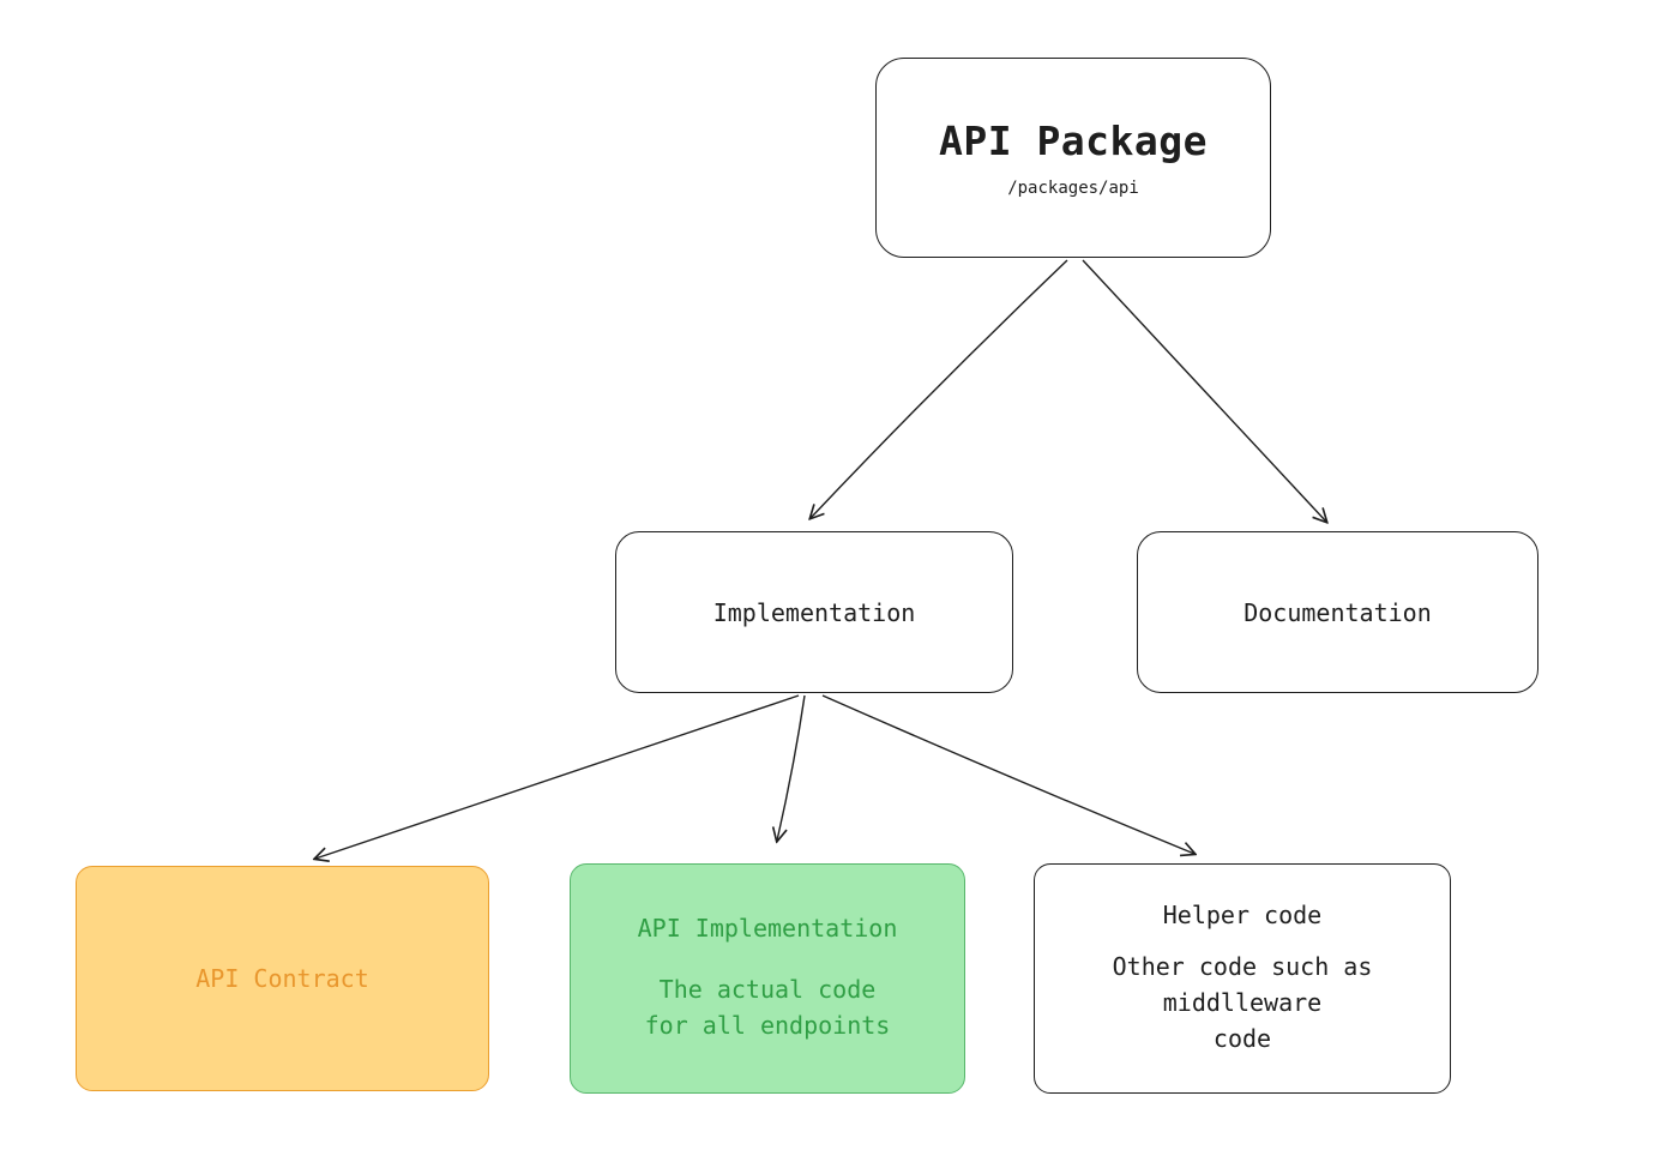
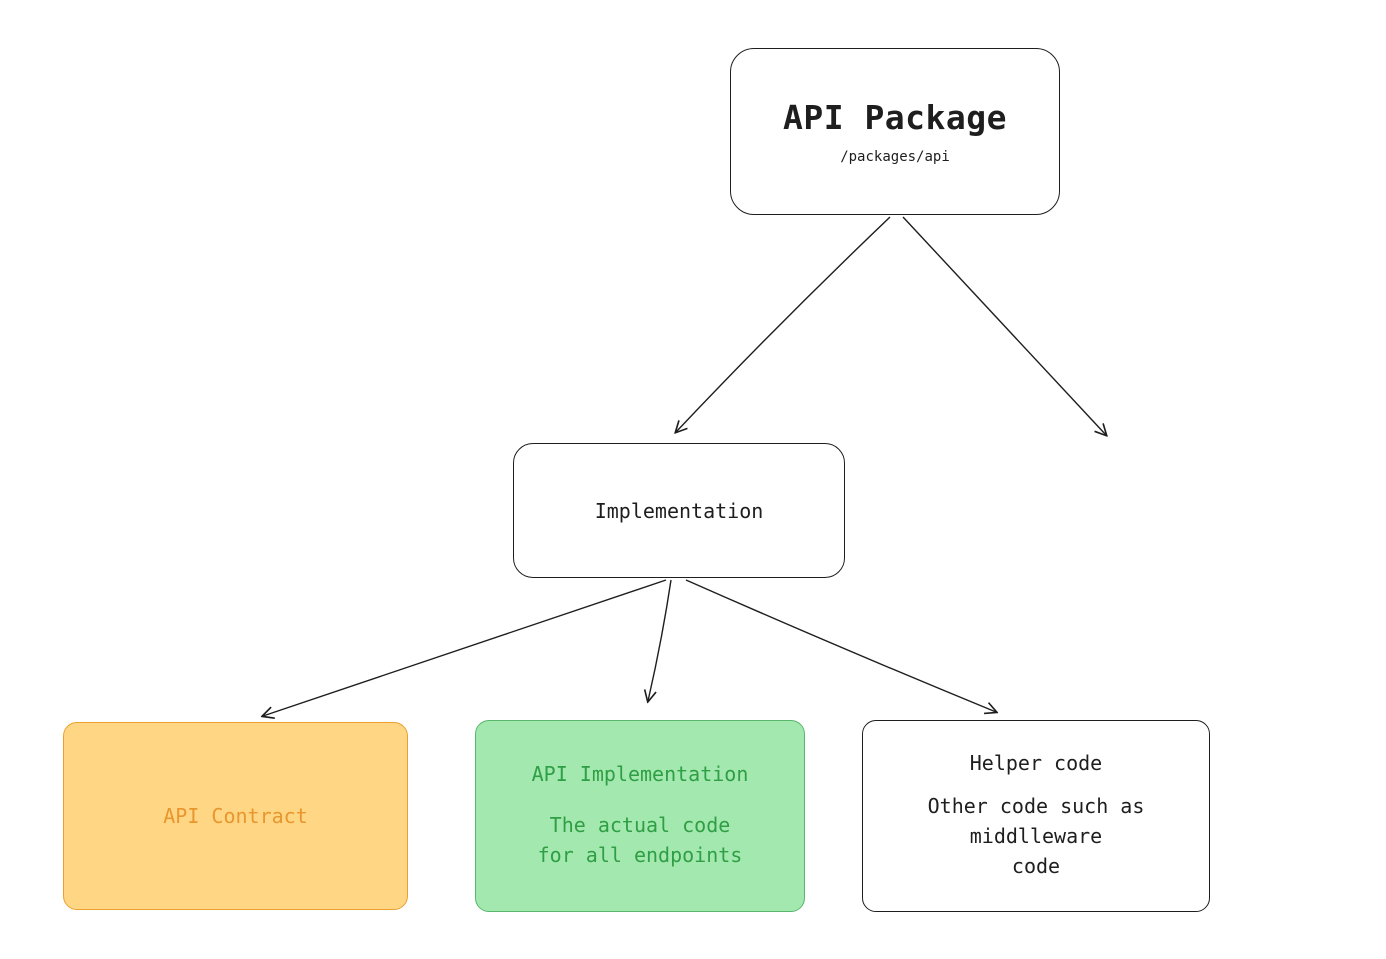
  API Package
  /packages/api
  Implementation
- Documentation
  API Contract
  API Implementation
  The actual code
  for all endpoints
  Helper code
  Other code such as
  middlleware
  code
